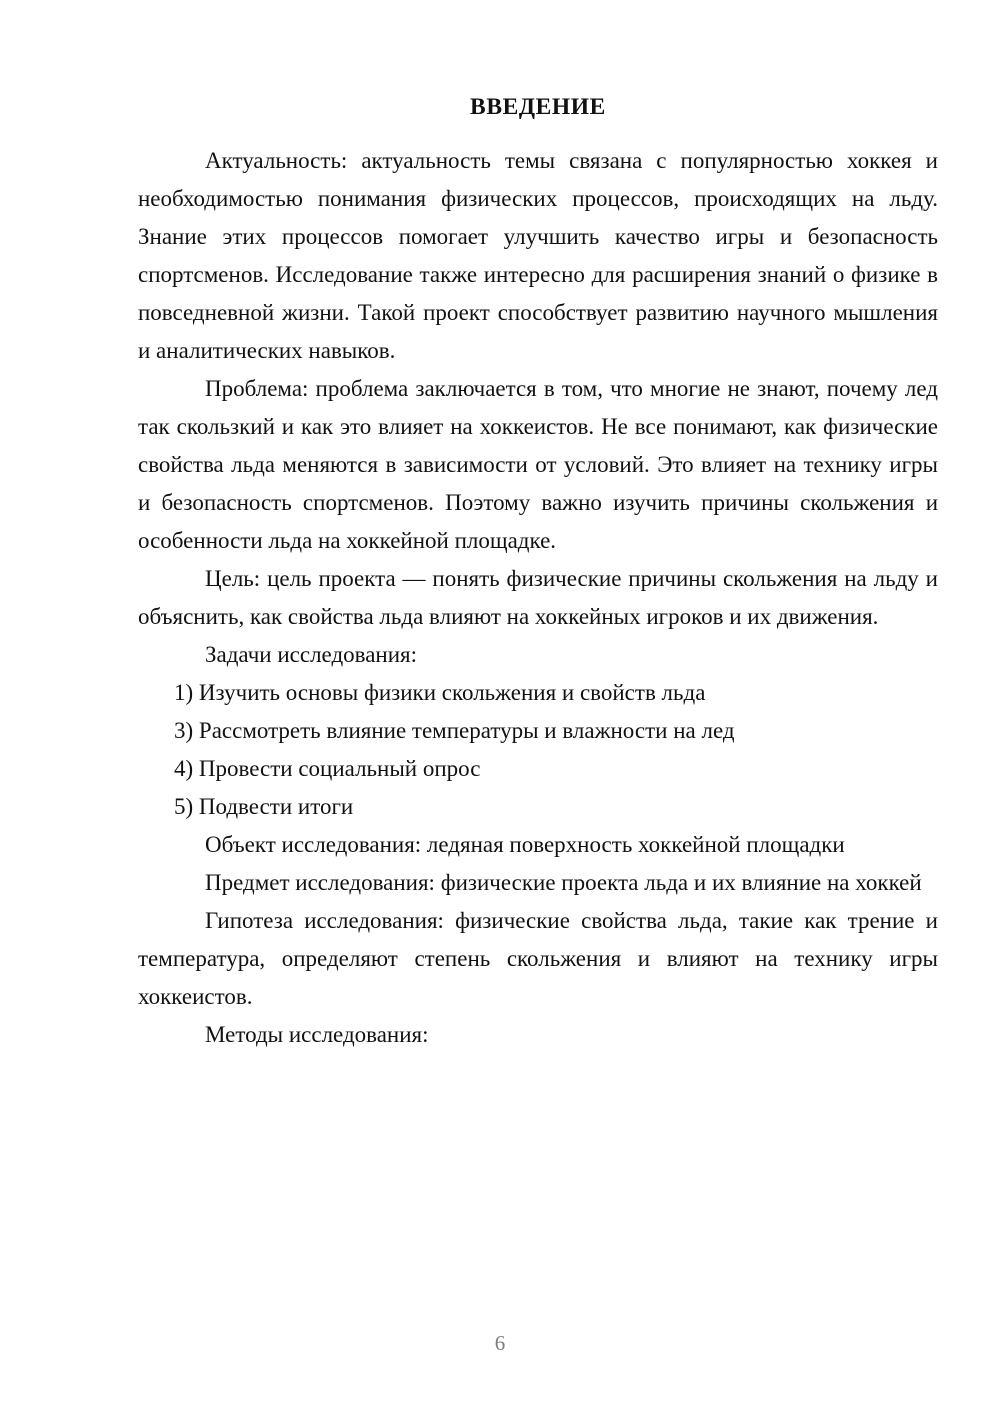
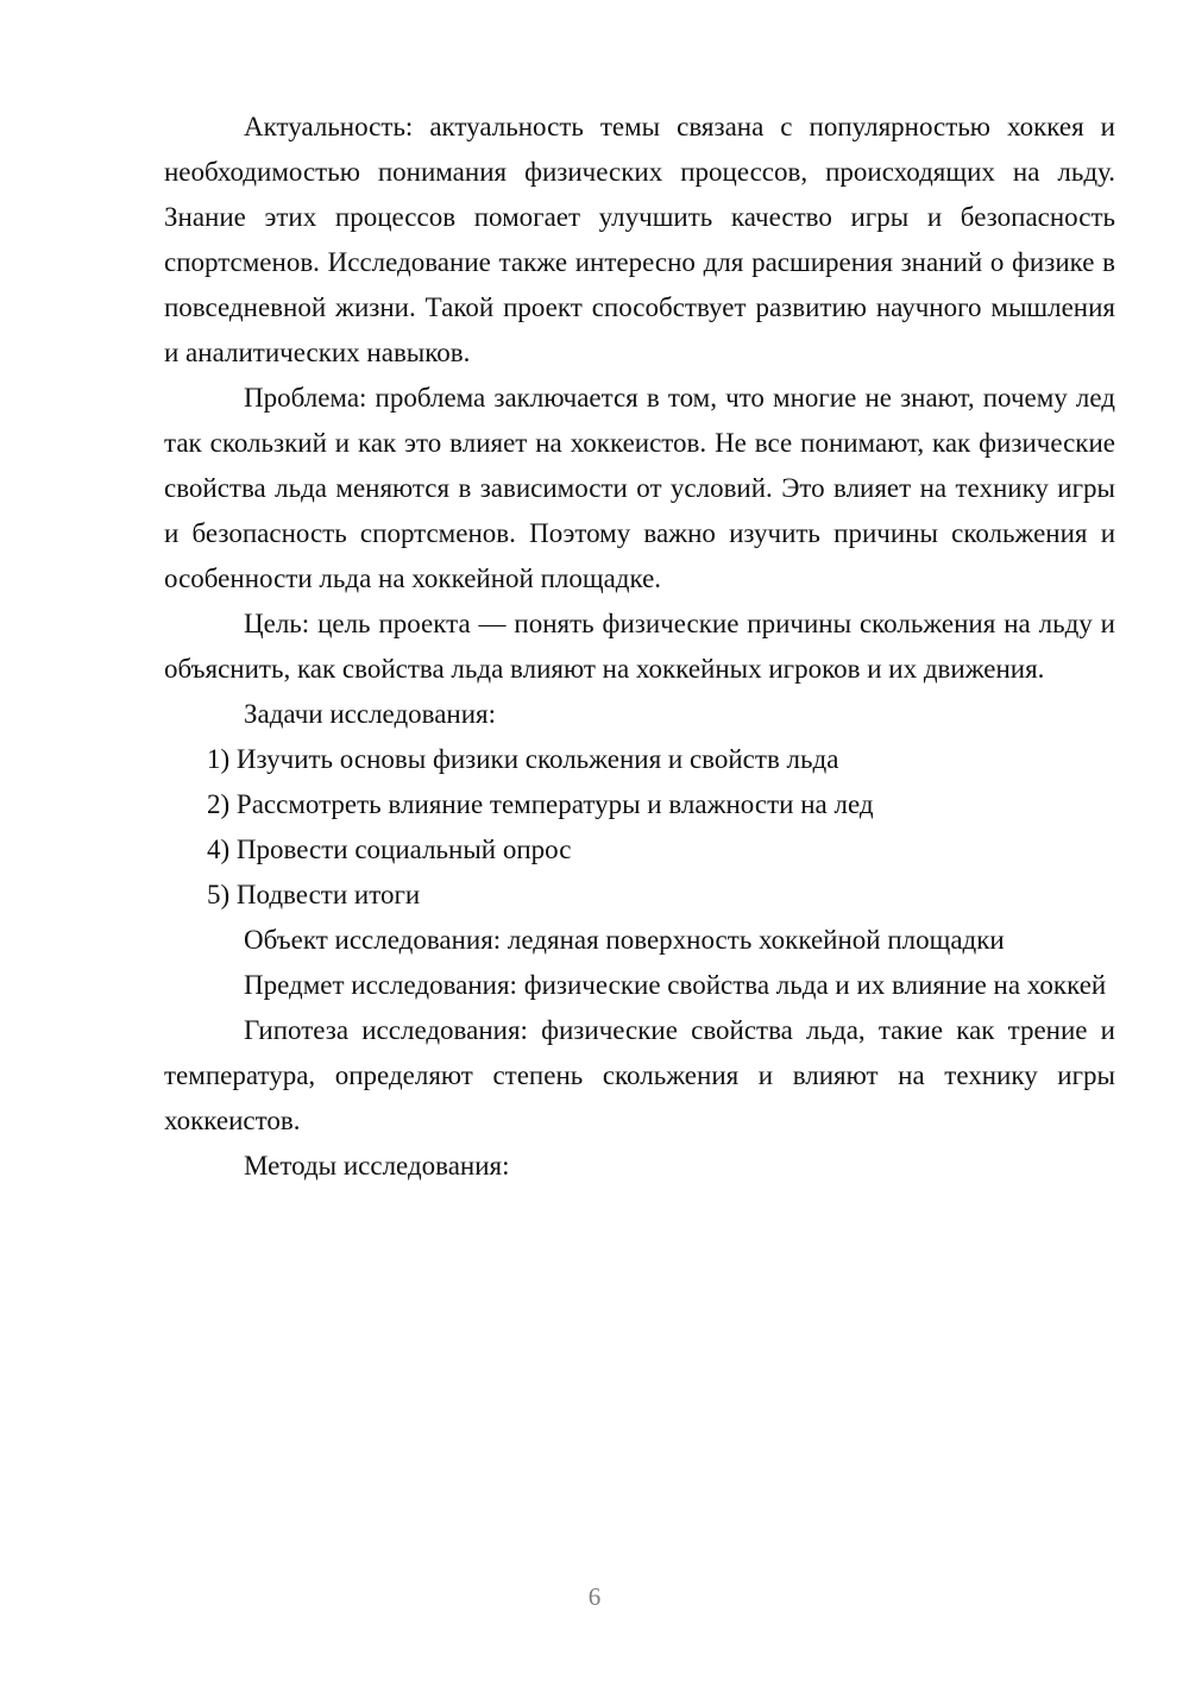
- ВВЕДЕНИЕ
  Актуальность: актуальность темы связана с популярностью хоккея и необходимостью понимания физических процессов, происходящих на льду. Знание этих процессов помогает улучшить качество игры и безопасность спортсменов. Исследование также интересно для расширения знаний о физике в повседневной жизни. Такой проект способствует развитию научного мышления и аналитических навыков.
  Проблема: проблема заключается в том, что многие не знают, почему лед так скользкий и как это влияет на хоккеистов. Не все понимают, как физические свойства льда меняются в зависимости от условий. Это влияет на технику игры и безопасность спортсменов. Поэтому важно изучить причины скольжения и особенности льда на хоккейной площадке.
  Цель: цель проекта — понять физические причины скольжения на льду и объяснить, как свойства льда влияют на хоккейных игроков и их движения.
  Задачи исследования:
  1) Изучить основы физики скольжения и свойств льда
- 3) Рассмотреть влияние температуры и влажности на лед
+ 2) Рассмотреть влияние температуры и влажности на лед
  4) Провести социальный опрос
  5) Подвести итоги
  Объект исследования: ледяная поверхность хоккейной площадки
- Предмет исследования: физические проекта льда и их влияние на хоккей
+ Предмет исследования: физические свойства льда и их влияние на хоккей
  Гипотеза исследования: физические свойства льда, такие как трение и температура, определяют степень скольжения и влияют на технику игры хоккеистов.
  Методы исследования:
  6
